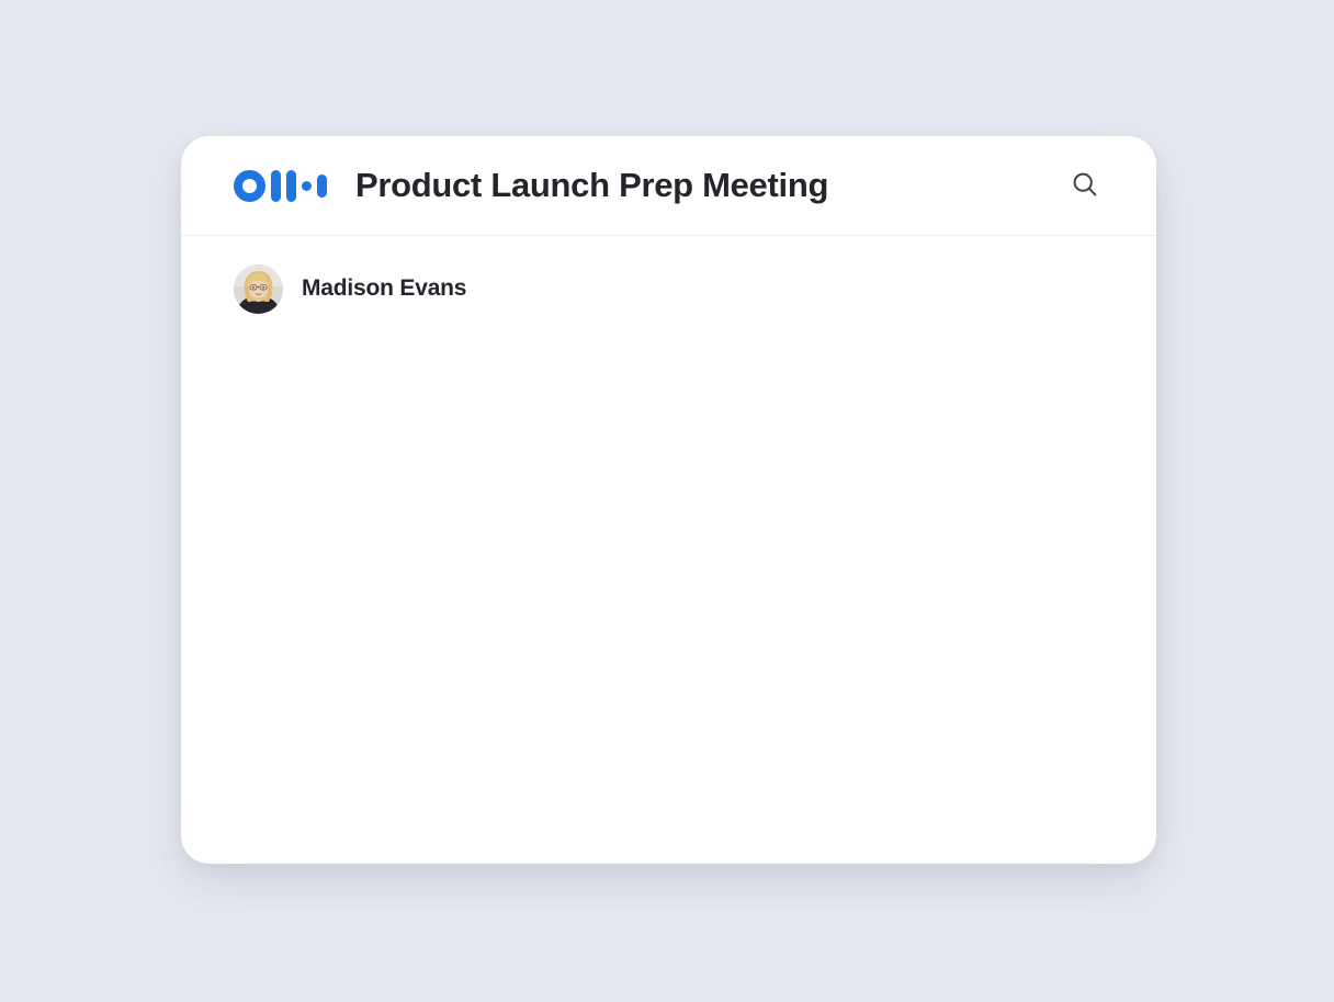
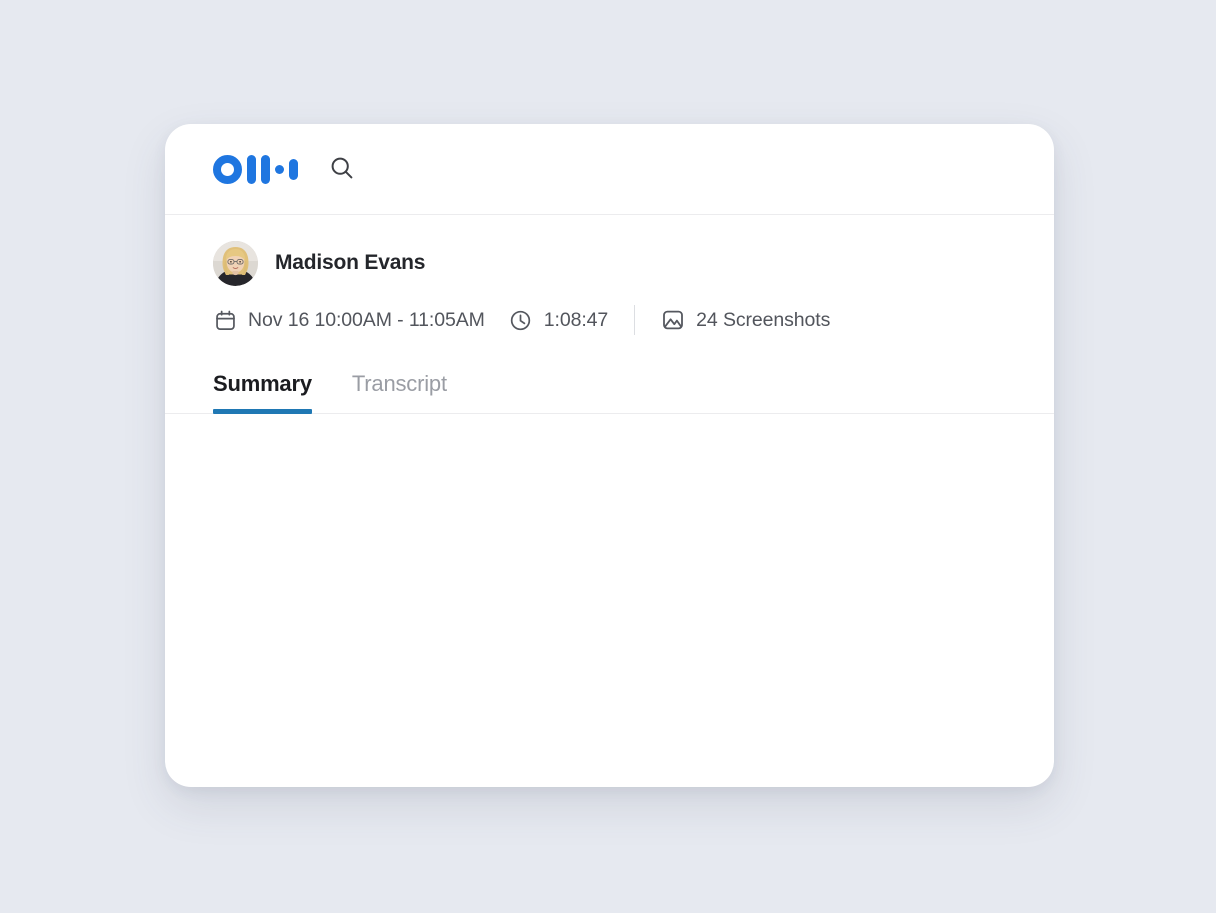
- Product Launch Prep Meeting
  Madison Evans
+ Nov 16 10:00AM - 11:05AM
+ 1:08:47
+ 24 Screenshots
+ Summary
+ Transcript
